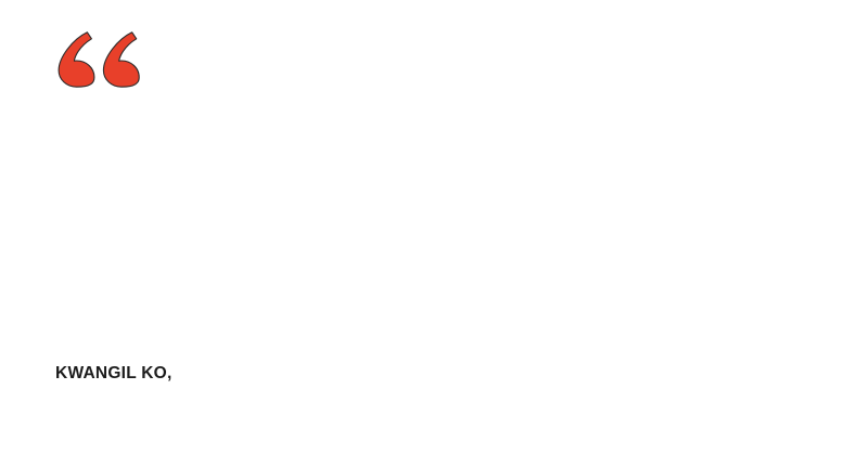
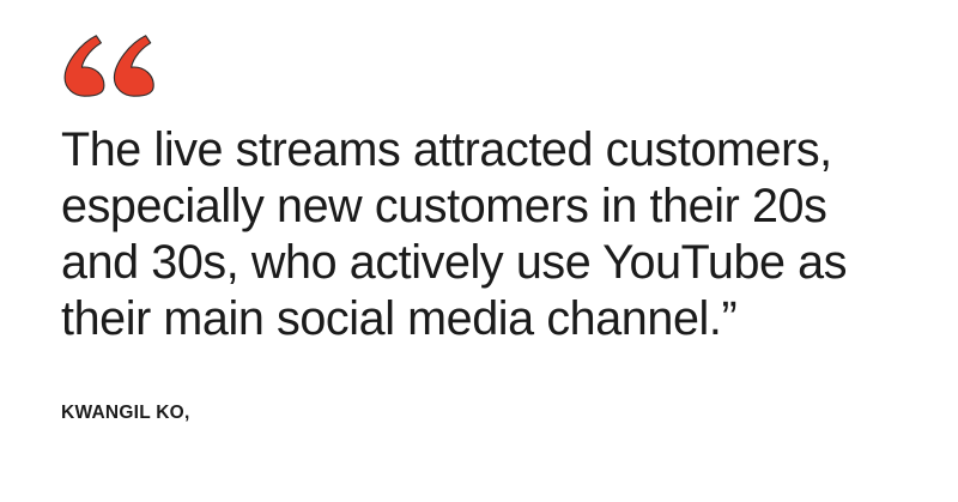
+ The live streams attracted customers, especially new customers in their 20s and 30s, who actively use YouTube as their main social media channel.”
  KWANGIL KO,
